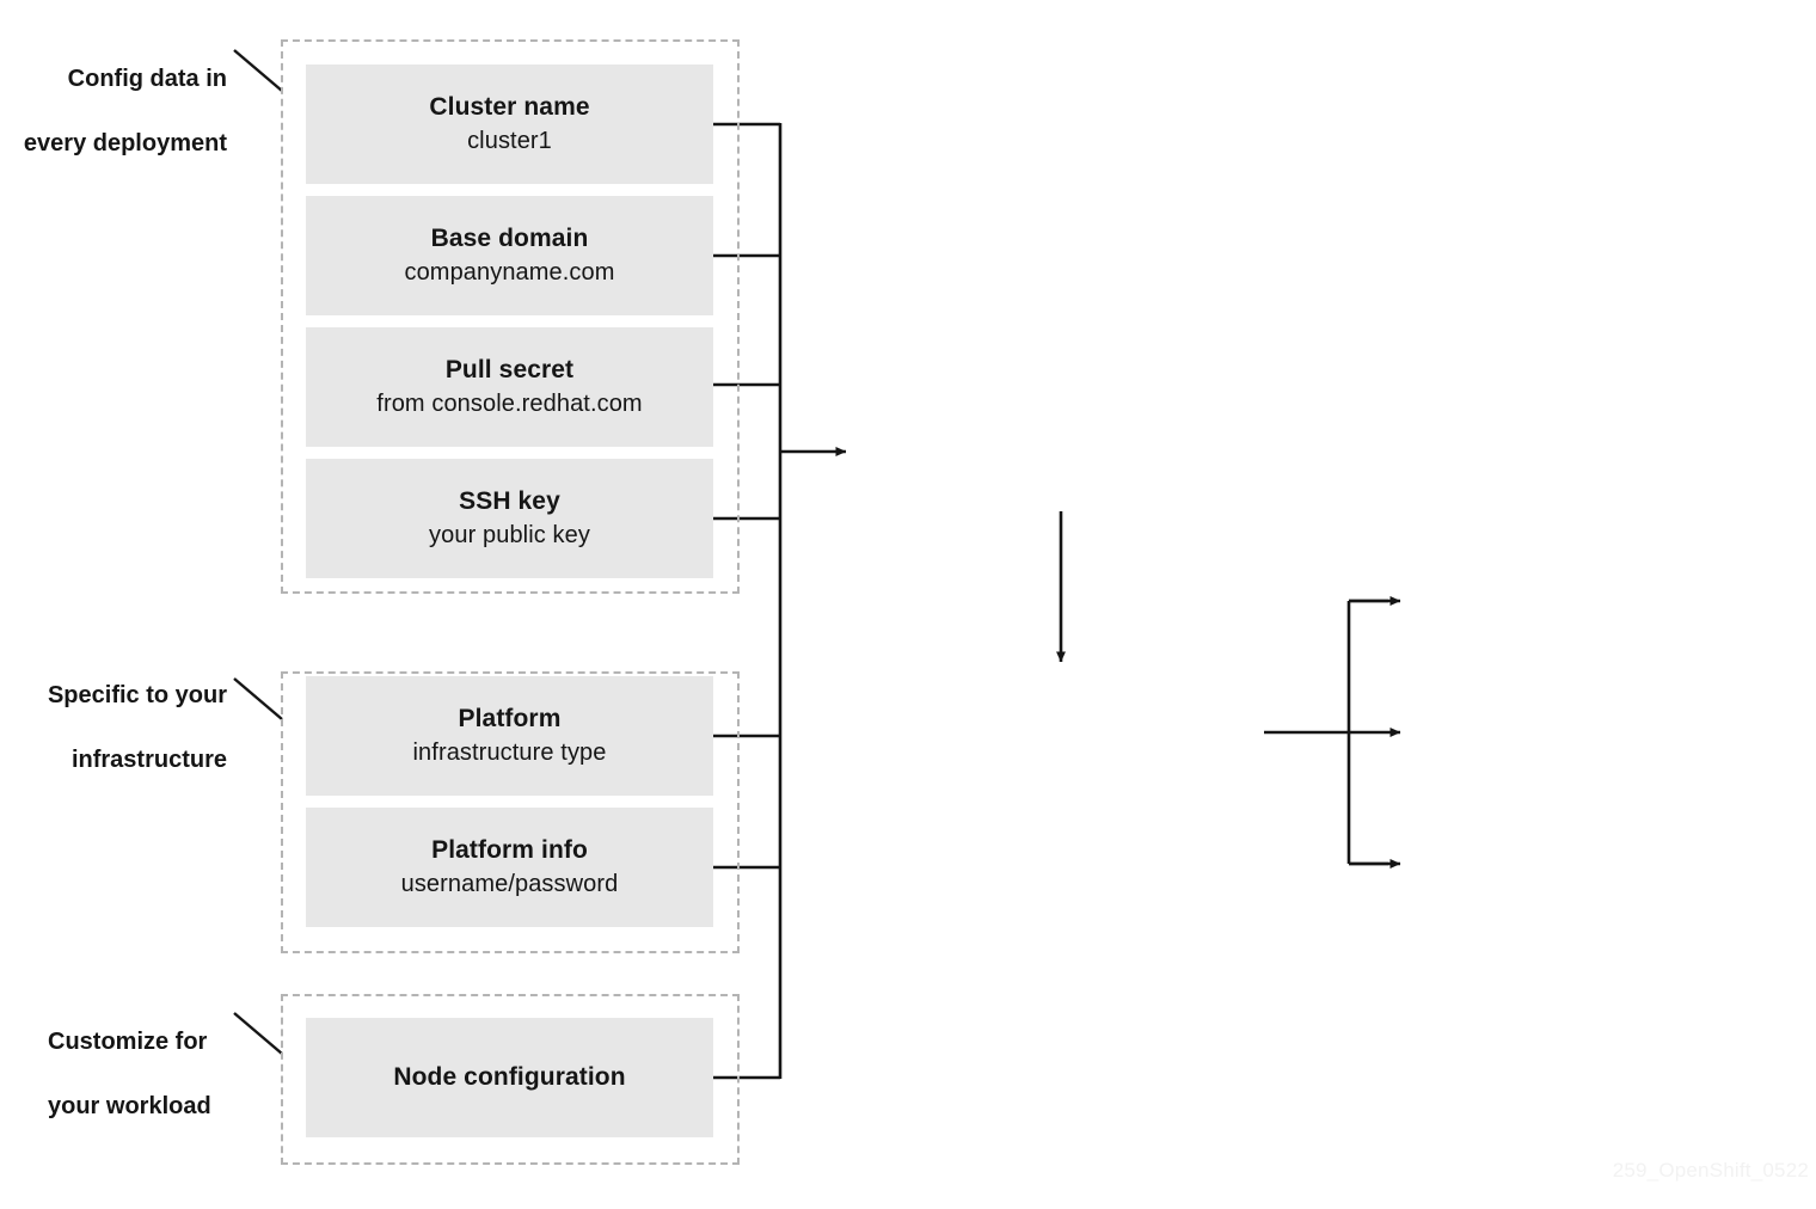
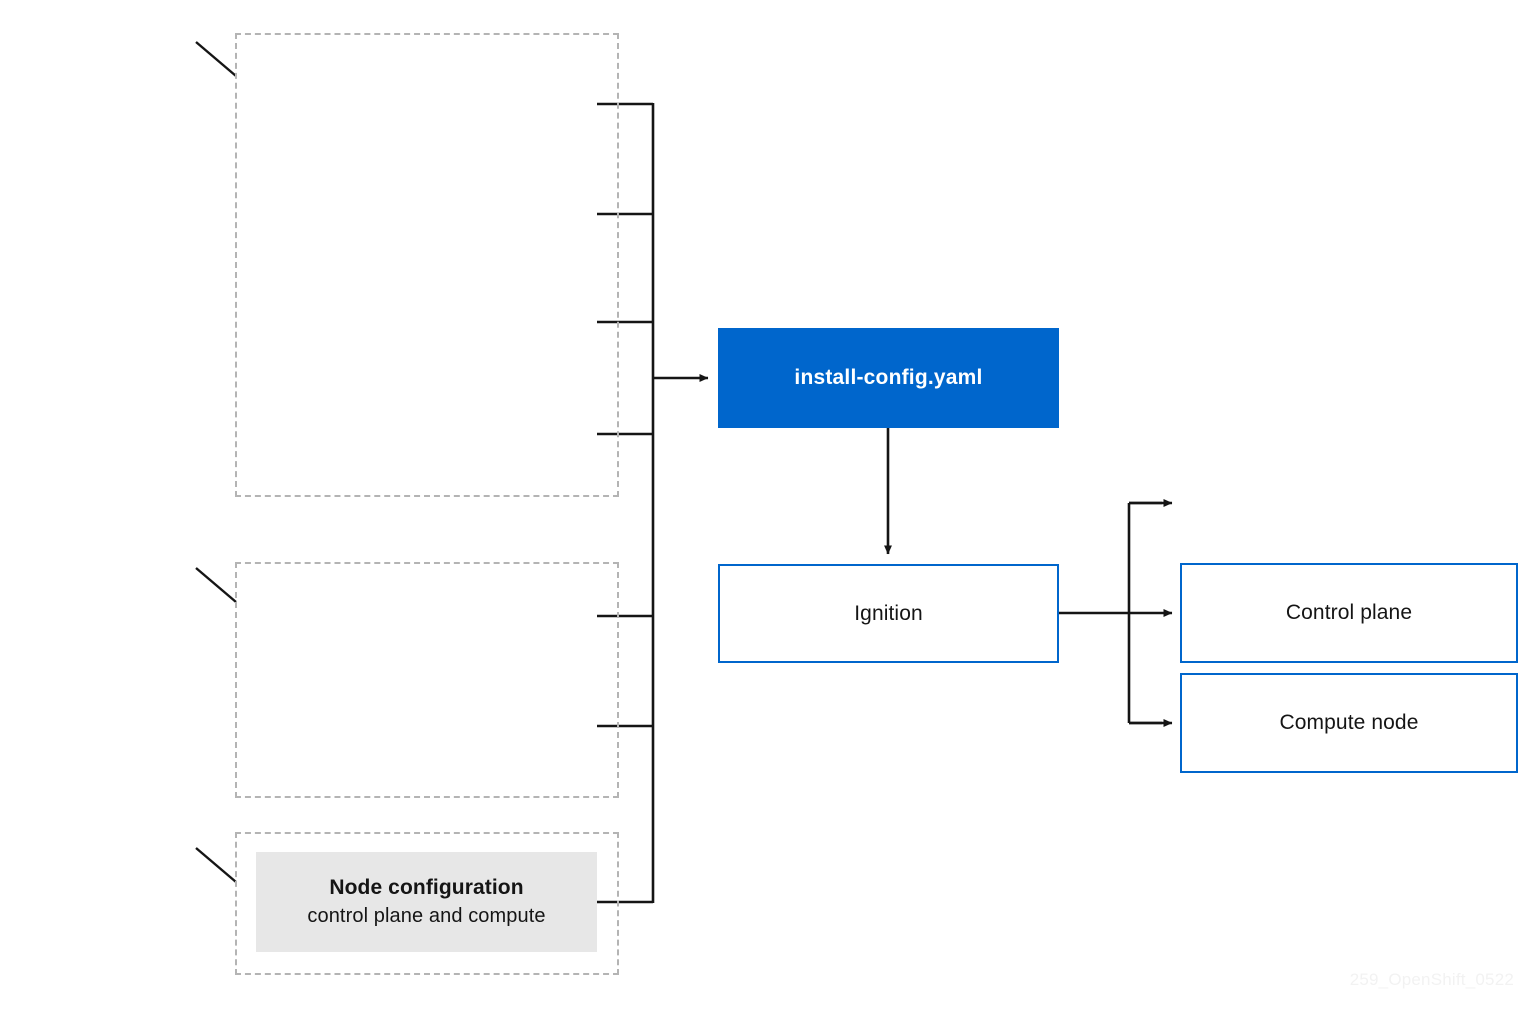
- Config data in
- every deployment
- Specific to your
- infrastructure
- Customize for
- your workload
- Cluster name
- cluster1
- Base domain
- companyname.com
- Pull secret
- from console.redhat.com
- SSH key
- your public key
- Platform
- infrastructure type
- Platform info
- username/password
  Node configuration
+ control plane and compute
+ install-config.yaml
+ Ignition
+ Control plane
+ Compute node
